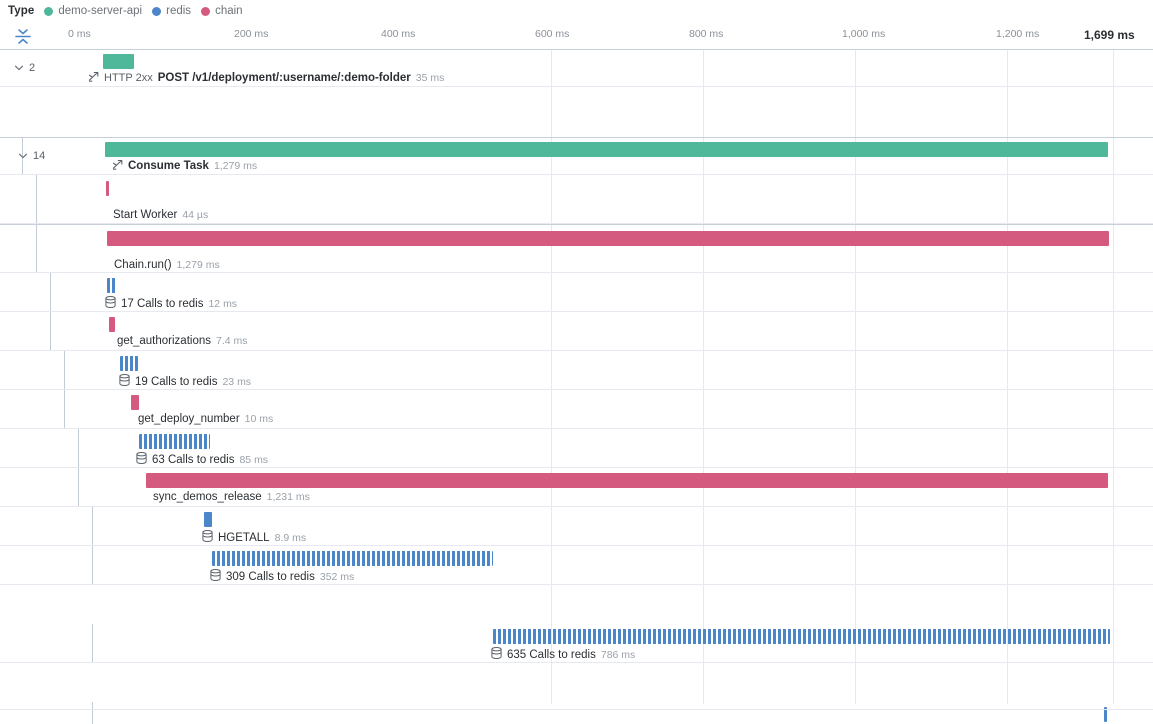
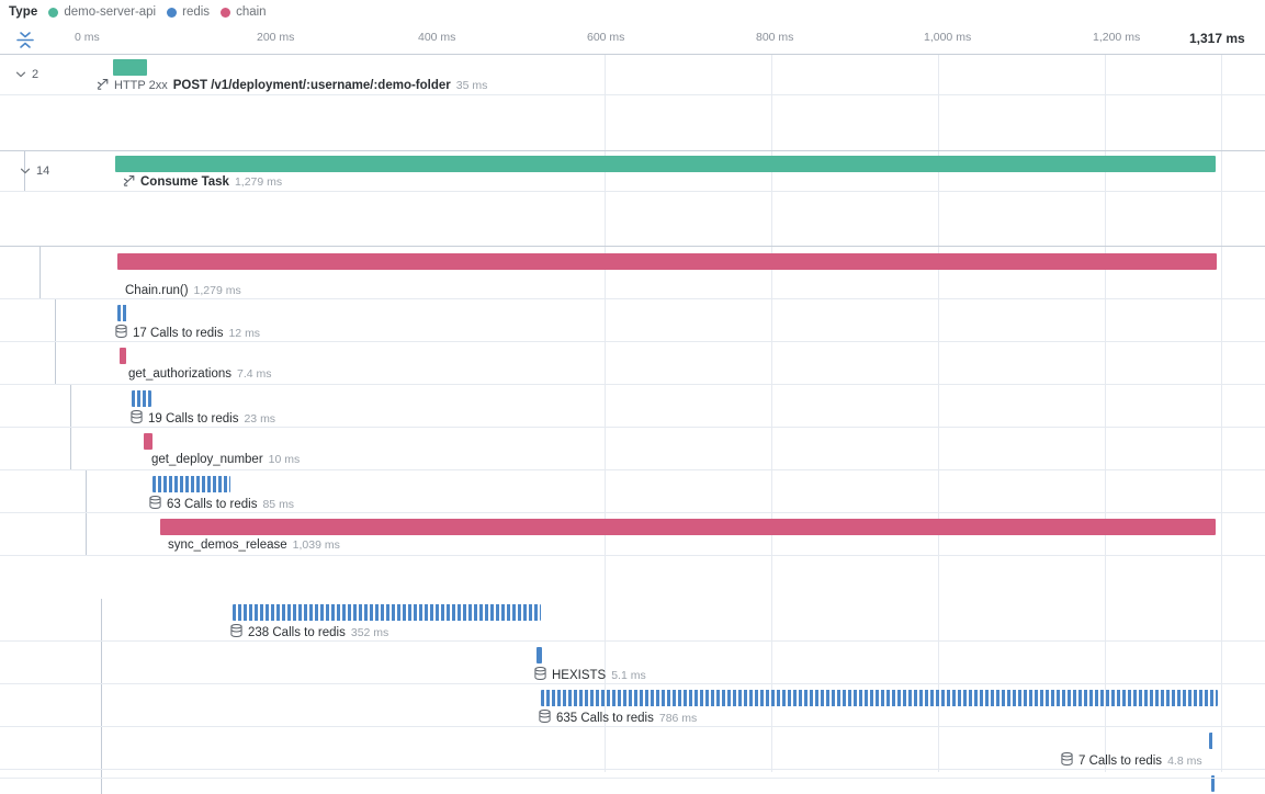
  Type
  demo-server-api
  redis
  chain
  0 ms
  200 ms
  400 ms
  600 ms
  800 ms
  1,000 ms
  1,200 ms
- 1,699 ms
+ 1,317 ms
  2
  HTTP 2xx
  POST /v1/deployment/:username/:demo-folder
  35 ms
  14
  Consume Task
  1,279 ms
- Start Worker
- 44 µs
  Chain.run()
  1,279 ms
  17 Calls to redis
  12 ms
  get_authorizations
  7.4 ms
  19 Calls to redis
  23 ms
  get_deploy_number
  10 ms
  63 Calls to redis
  85 ms
  sync_demos_release
- 1,231 ms
+ 1,039 ms
- HGETALL
- 8.9 ms
- 309 Calls to redis
+ 238 Calls to redis
  352 ms
+ HEXISTS
+ 5.1 ms
  635 Calls to redis
  786 ms
+ 7 Calls to redis
+ 4.8 ms
